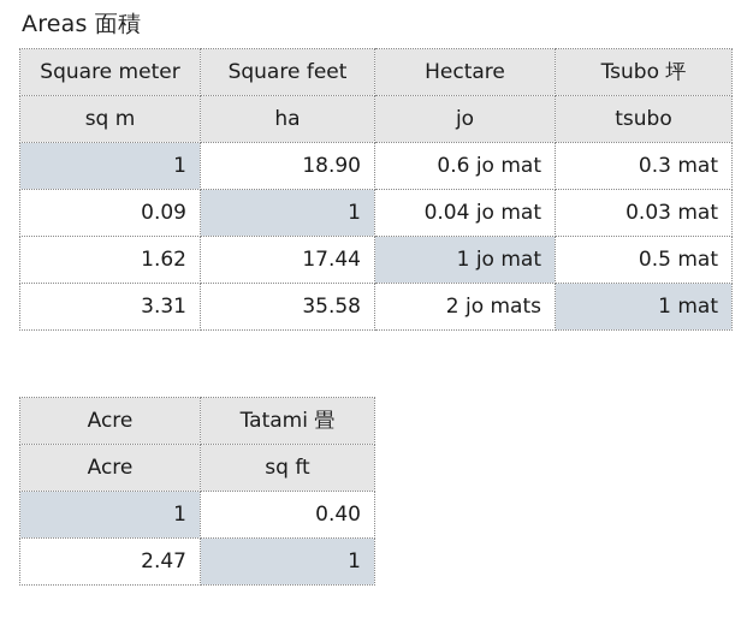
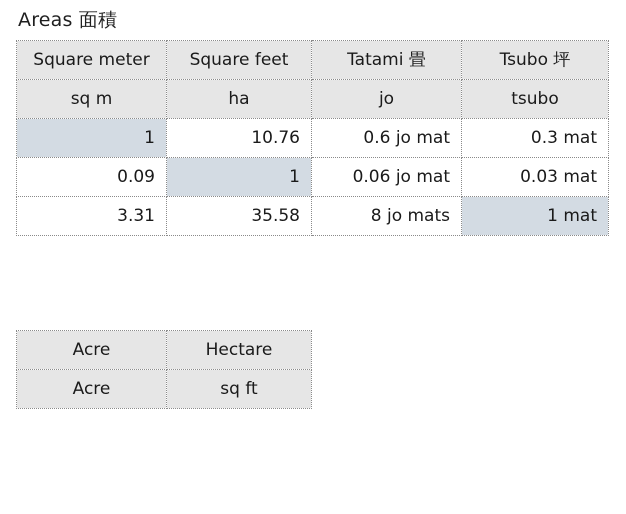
  Areas 面積
- Square meter	Square feet	Hectare	Tsubo 坪
+ Square meter	Square feet	Tatami 畳	Tsubo 坪
  sq m	ha	jo	tsubo
- 1	18.90	0.6 jo mat	0.3 mat
+ 1	10.76	0.6 jo mat	0.3 mat
- 0.09	1	0.04 jo mat	0.03 mat
+ 0.09	1	0.06 jo mat	0.03 mat
- 1.62	17.44	1 jo mat	0.5 mat
- 3.31	35.58	2 jo mats	1 mat
+ 3.31	35.58	8 jo mats	1 mat
- Acre	Tatami 畳
+ Acre	Hectare
  Acre	sq ft
- 1	0.40
- 2.47	1
